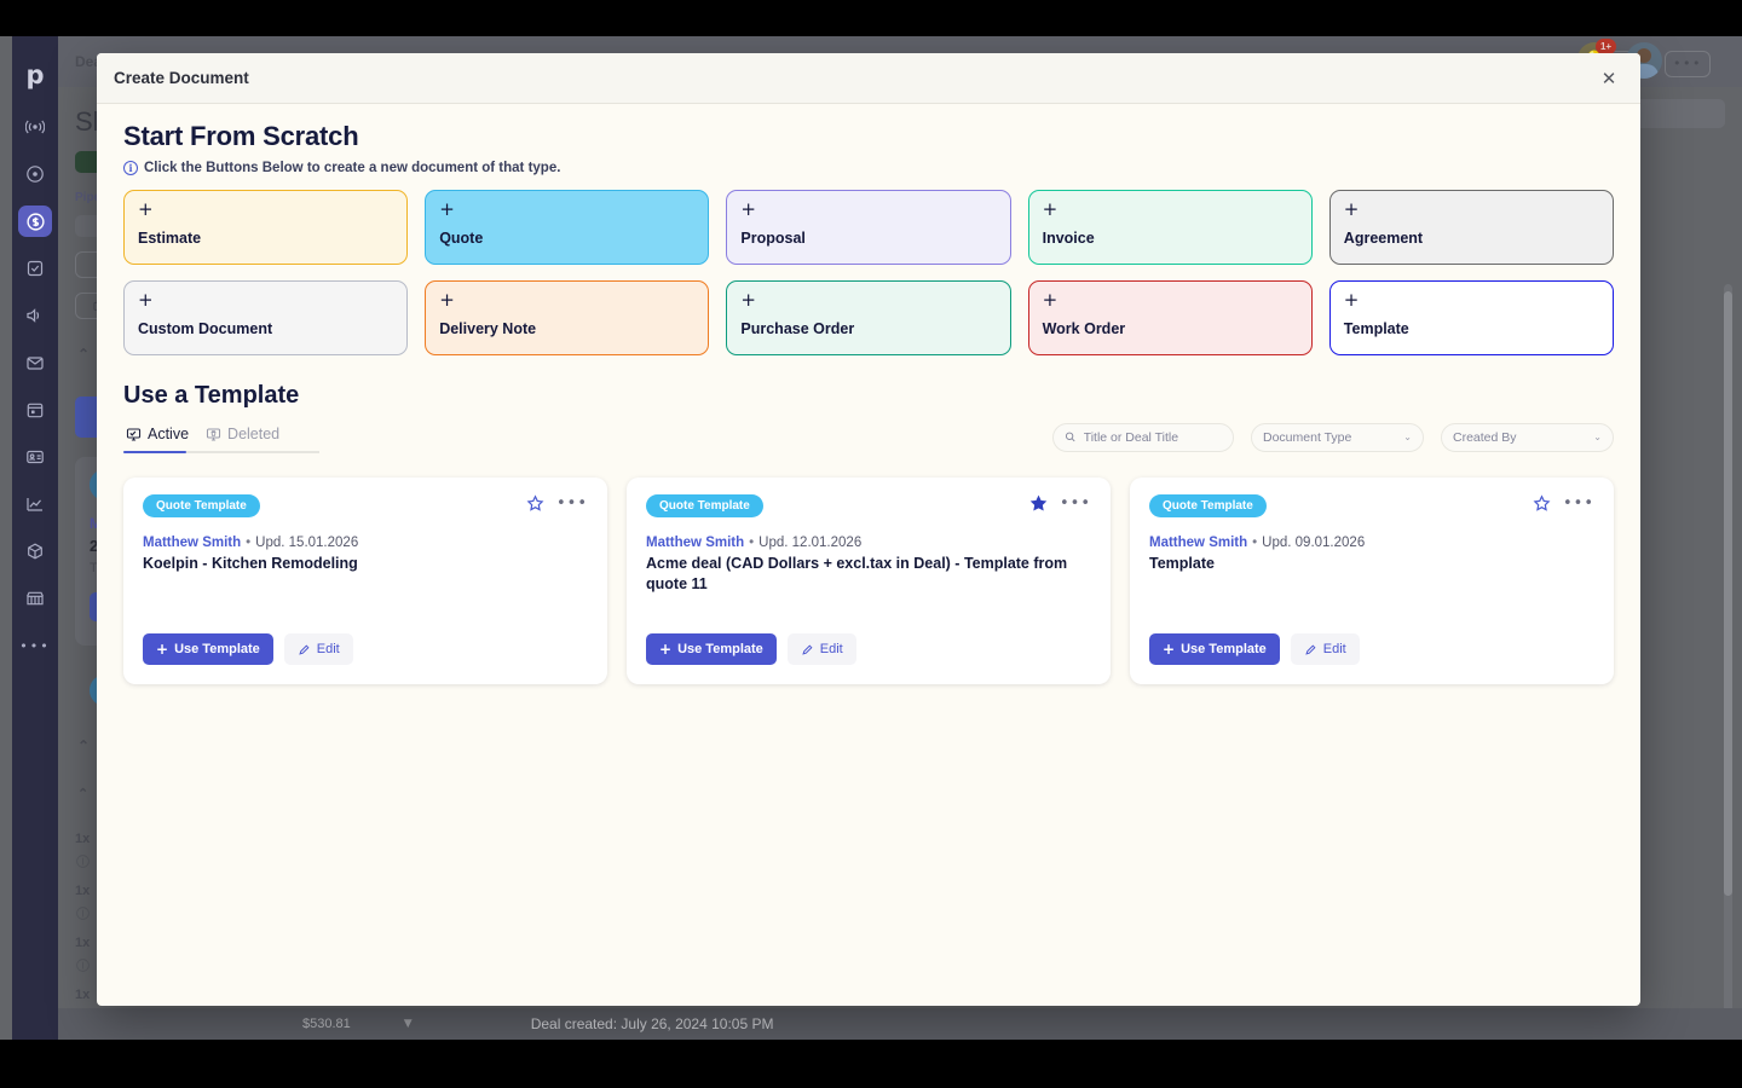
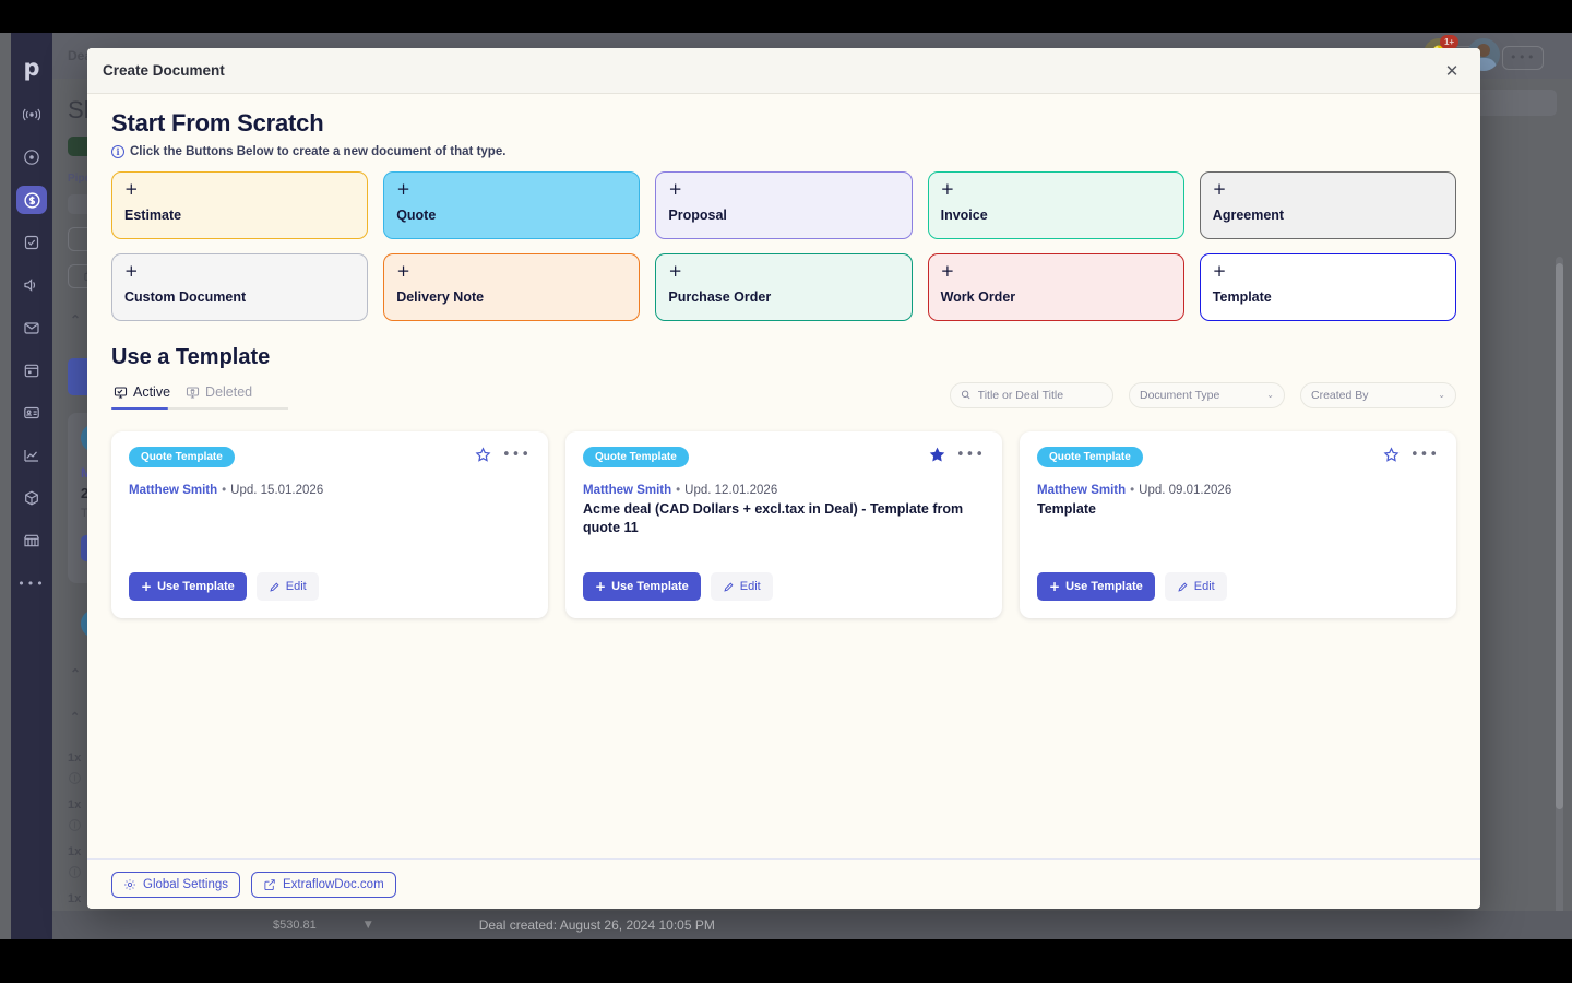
  p
  •••
  M
  1x
  1x
  1x
  1x
  1+
  $530.81
  ▼
- Deal created: July 26, 2024 10:05 PM
+ Deal created: August 26, 2024 10:05 PM
  Create Document
  ✕
  Start From Scratch
  i
  Click the Buttons Below to create a new document of that type.
  +
  Estimate
  +
  Quote
  +
  Proposal
  +
  Invoice
  +
  Agreement
  +
  Custom Document
  +
  Delivery Note
  +
  Purchase Order
  +
  Work Order
  +
  Template
  Use a Template
  Active
  Deleted
  Title or Deal Title
  Document Type
  ⌄
  Created By
  ⌄
  Quote Template
  •••
  Matthew Smith • Upd. 15.01.2026
- Koelpin - Kitchen Remodeling
  +
  Use Template
  Edit
  Quote Template
  •••
  Matthew Smith • Upd. 12.01.2026
  Acme deal (CAD Dollars + excl.tax in Deal) - Template from quote 11
  +
  Use Template
  Edit
  Quote Template
  •••
  Matthew Smith • Upd. 09.01.2026
  Template
  +
  Use Template
  Edit
+ Global Settings
+ ExtraflowDoc.com
